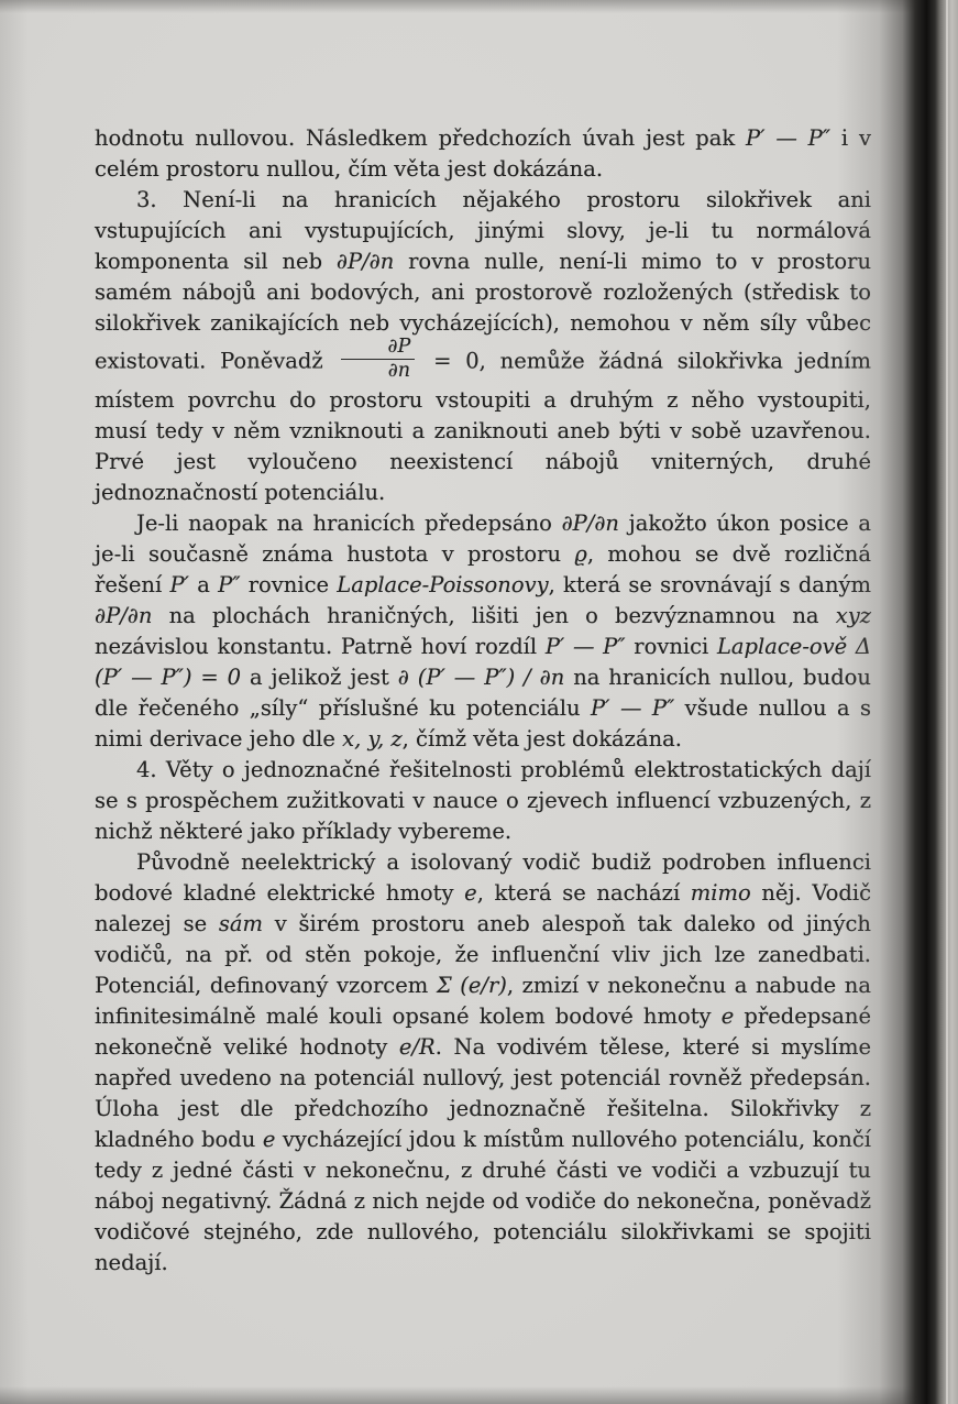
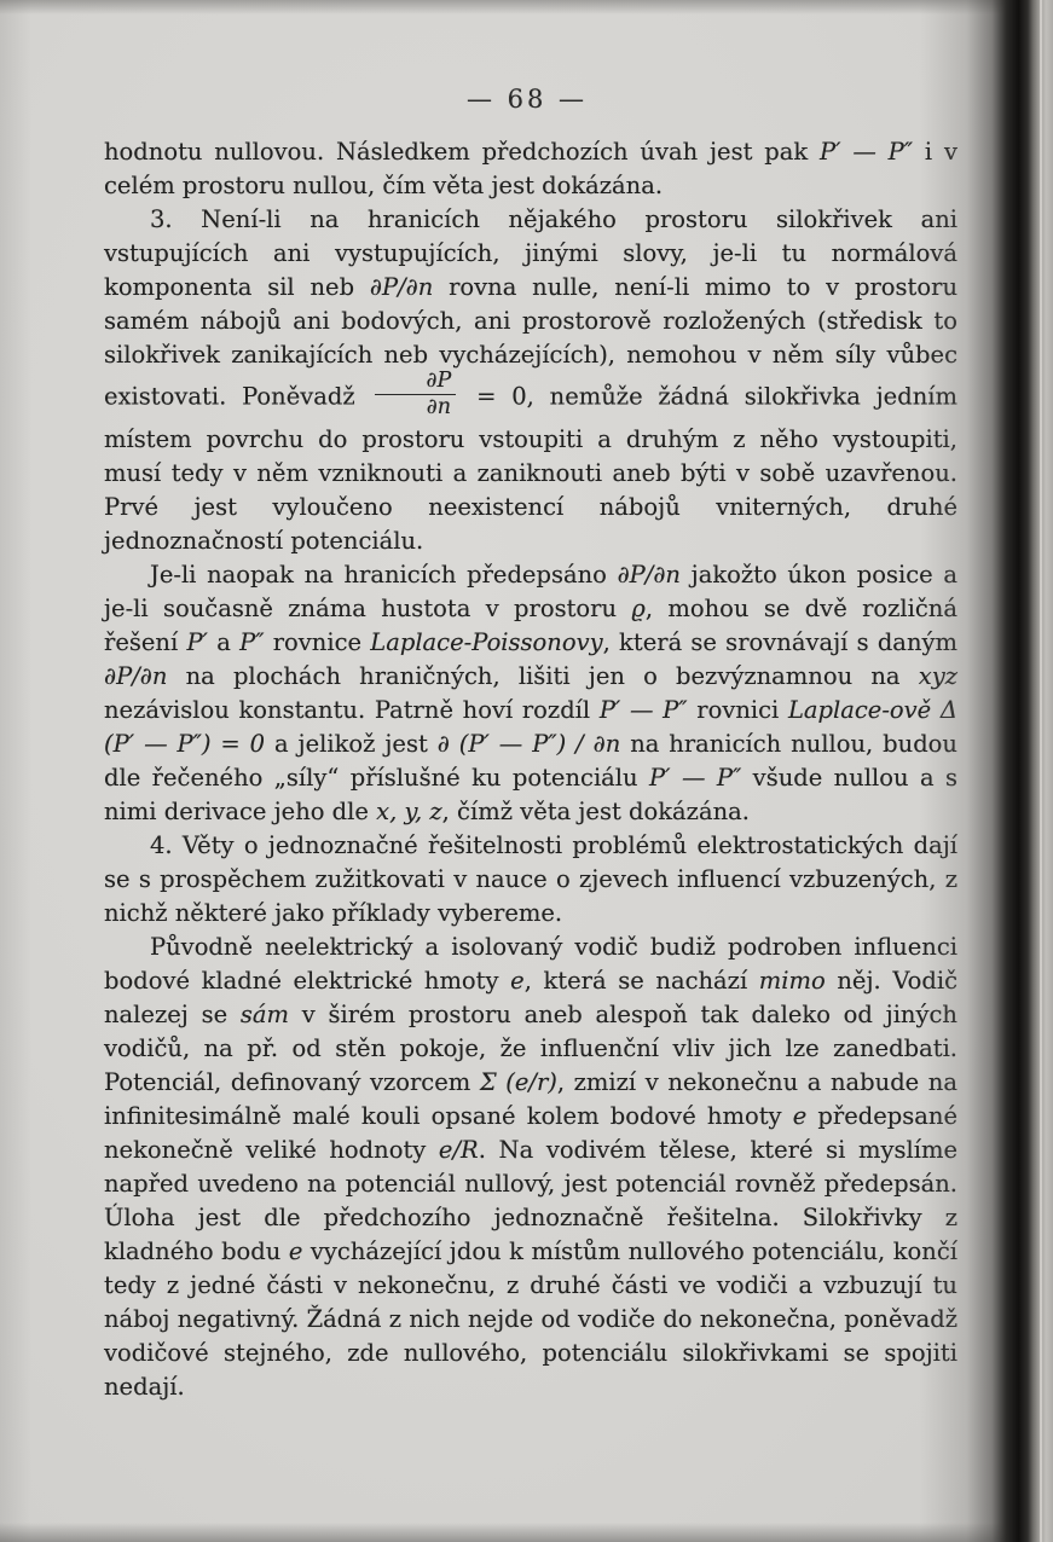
+ — 68 —
  hodnotu nullovou. Následkem předchozích úvah jest pak P′ — P″ celém prostoru nullou, čím věta jest dokázána.
  3. Není-li na hranicích nějakého prostoru silokřivek vstupujících ani vystupujících, jinými slovy, je-li tu normál komponenta sil neb ∂P/∂n rovna nulle, není-li mimo to v prost samém nábojů ani bodových, ani prostorově rozložených (středisk silokřivek zanikajících neb vycházejících), nemohou v něm síly vů existovati. Poněvadž
  ∂P
  ∂n
  = 0, nemůže žádná silokřivka jed místem povrchu do prostoru vstoupiti a druhým z něho vystoup musí tedy v něm vzniknouti a zaniknouti aneb býti v sobě uzavřen Prvé jest vyloučeno neexistencí nábojů vniterných, dr jednoznačností potenciálu.
  Je-li naopak na hranicích předepsáno ∂P/∂n jakožto úkon posic je-li současně známa hustota v prostoru ϱ, mohou se dvě rozli řešení P′ a P″ rovnice Laplace-Poissonovy, která se srovnávají s dan ∂P/∂n na plochách hraničných, lišiti jen o bezvýznamnou na nezávislou konstantu. Patrně hoví rozdíl P′ — P″ rovnici Laplace-ov (P′ — P″) = 0 a jelikož jest ∂ (P′ — P″) / ∂n na hranicích nullou, bu dle řečeného „síly“ příslušné ku potenciálu P′ — P″ všude nullou nimi derivace jeho dle x, y, z, čímž věta jest dokázána.
  4. Věty o jednoznačné řešitelnosti problémů elektrostatických se s prospěchem zužitkovati v nauce o zjevech influencí vzbuzenýc nichž některé jako příklady vybereme.
  Původně neelektrický a isolovaný vodič budiž podroben influe bodové kladné elektrické hmoty e, která se nachází mimo něj. Vo nalezej se sám v širém prostoru aneb alespoň tak daleko od jin vodičů, na př. od stěn pokoje, že influenční vliv jich lze zanedb Potenciál, definovaný vzorcem Σ (e/r), zmizí v nekonečnu a nabude infinitesimálně malé kouli opsané kolem bodové hmoty e předeps nekonečně veliké hodnoty e/R. Na vodivém tělese, které si myslí napřed uvedeno na potenciál nullový, jest potenciál rovněž předeps Úloha jest dle předchozího jednoznačně řešitelna. Silokřivky kladného bodu e vycházející jdou k místům nullového potenciálu, ko tedy z jedné části v nekonečnu, z druhé části ve vodiči a vzbuzují náboj negativný. Žádná z nich nejde od vodiče do nekonečna, poněv vodičové stejného, zde nullového, potenciálu silokřivkami se spo nedají.
